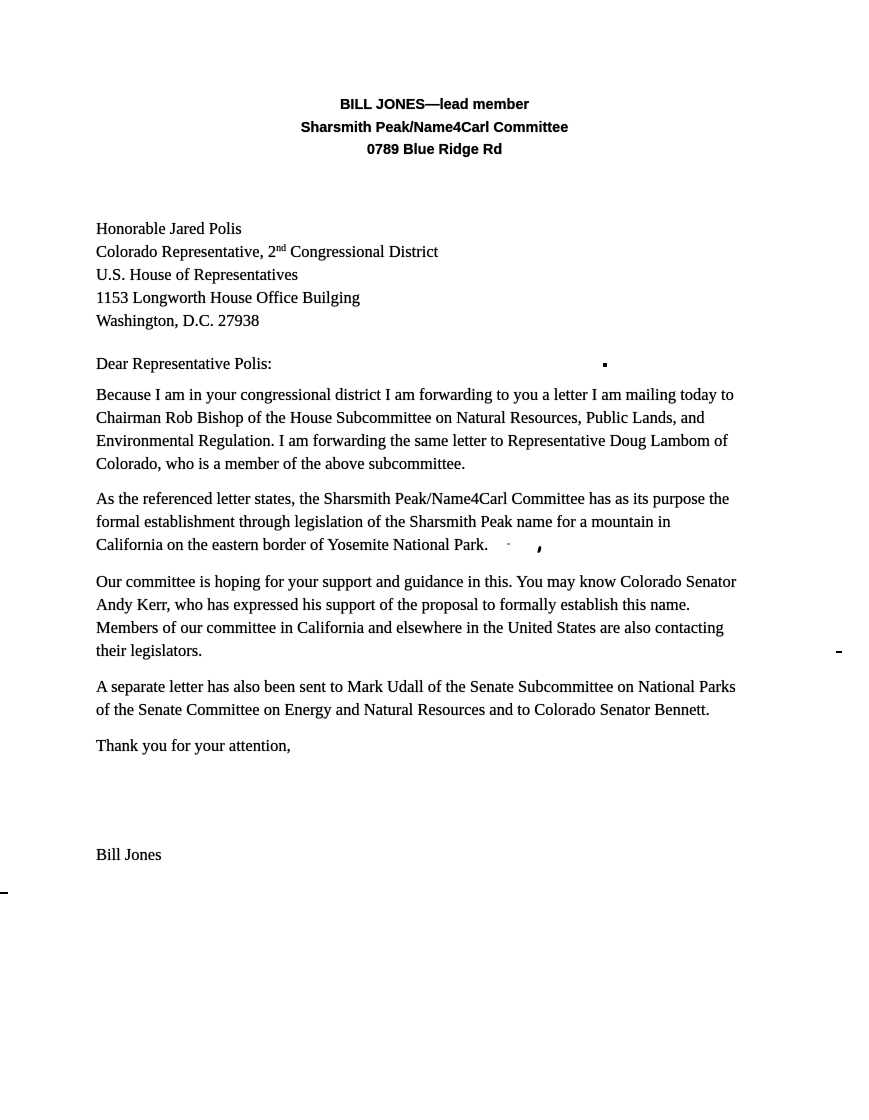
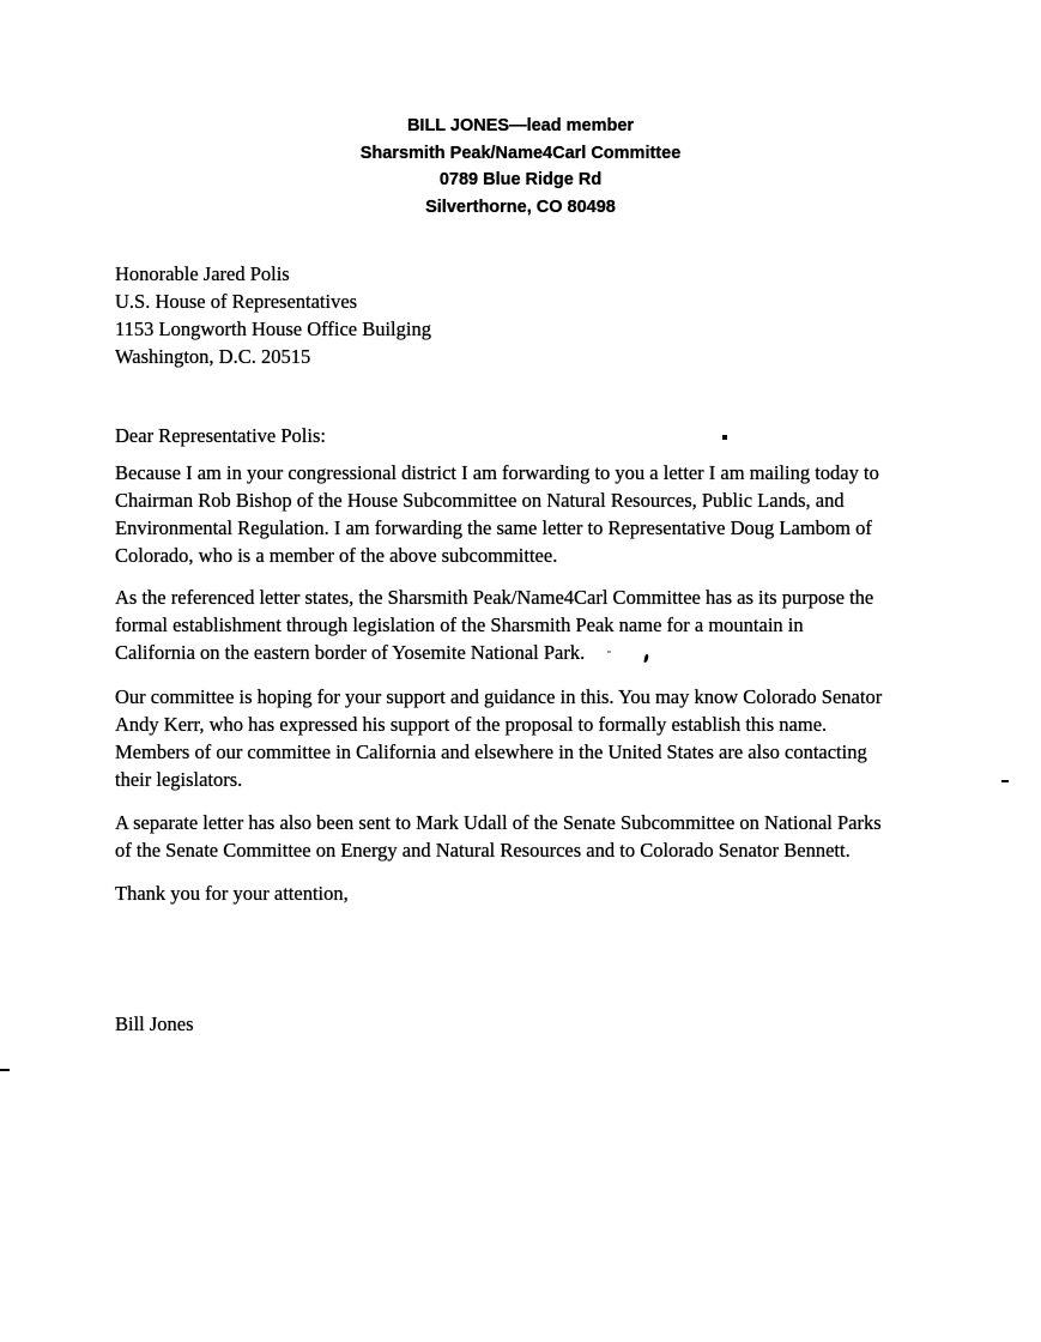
  BILL JONES—lead member
  Sharsmith Peak/Name4Carl Committee
  0789 Blue Ridge Rd
+ Silverthorne, CO 80498
  Honorable Jared Polis
- Colorado Representative, 2nd Congressional District
  U.S. House of Representatives
  1153 Longworth House Office Builging
- Washington, D.C. 27938
+ Washington, D.C. 20515
  Dear Representative Polis:
  Because I am in your congressional district I am forwarding to you a letter I am mailing today to
  Chairman Rob Bishop of the House Subcommittee on Natural Resources, Public Lands, and
  Environmental Regulation. I am forwarding the same letter to Representative Doug Lambom of
  Colorado, who is a member of the above subcommittee.
  As the referenced letter states, the Sharsmith Peak/Name4Carl Committee has as its purpose the
  formal establishment through legislation of the Sharsmith Peak name for a mountain in
  California on the eastern border of Yosemite National Park.
  Our committee is hoping for your support and guidance in this. You may know Colorado Senator
  Andy Kerr, who has expressed his support of the proposal to formally establish this name.
  Members of our committee in California and elsewhere in the United States are also contacting
  their legislators.
  A separate letter has also been sent to Mark Udall of the Senate Subcommittee on National Parks
  of the Senate Committee on Energy and Natural Resources and to Colorado Senator Bennett.
  Thank you for your attention,
  Bill Jones
